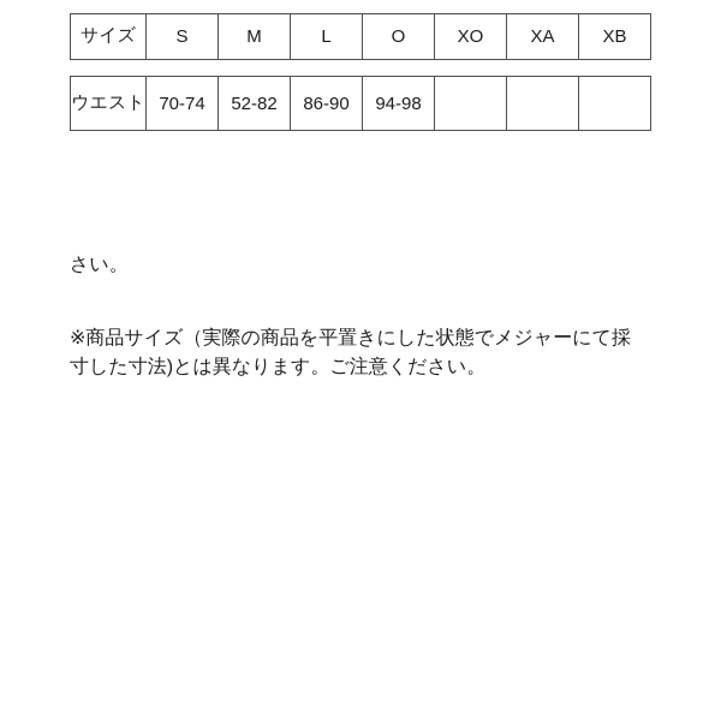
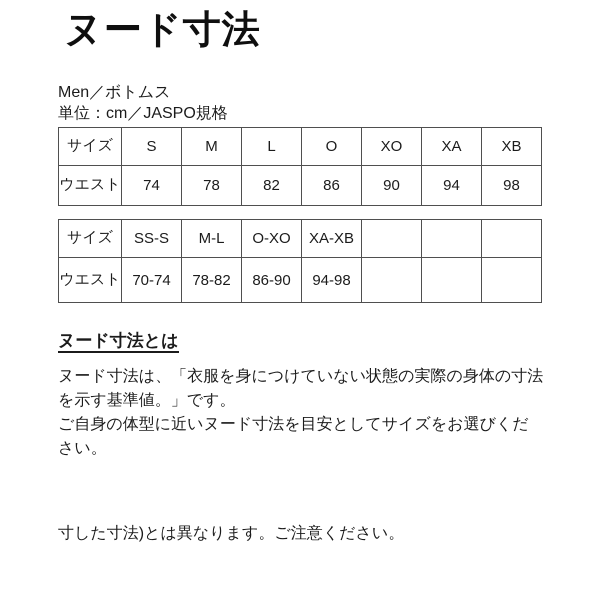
+ ヌード寸法
+ Men／ボトムス
+ 単位：cm／JASPO規格
  サイズ	S	M	L	O	XO	XA	XB
+ ウエスト	74	78	82	86	90	94	98
+ サイズ	SS-S	M-L	O-XO	XA-XB
- ウエスト	70-74	52-82	86-90	94-98
+ ウエスト	70-74	78-82	86-90	94-98
+ ヌード寸法とは
+ ヌード寸法は、「衣服を身につけていない状態の実際の身体の寸法
+ を示す基準値。」です。
+ ご自身の体型に近いヌード寸法を目安としてサイズをお選びくだ
  さい。
- ※商品サイズ（実際の商品を平置きにした状態でメジャーにて採
  寸した寸法)とは異なります。ご注意ください。
